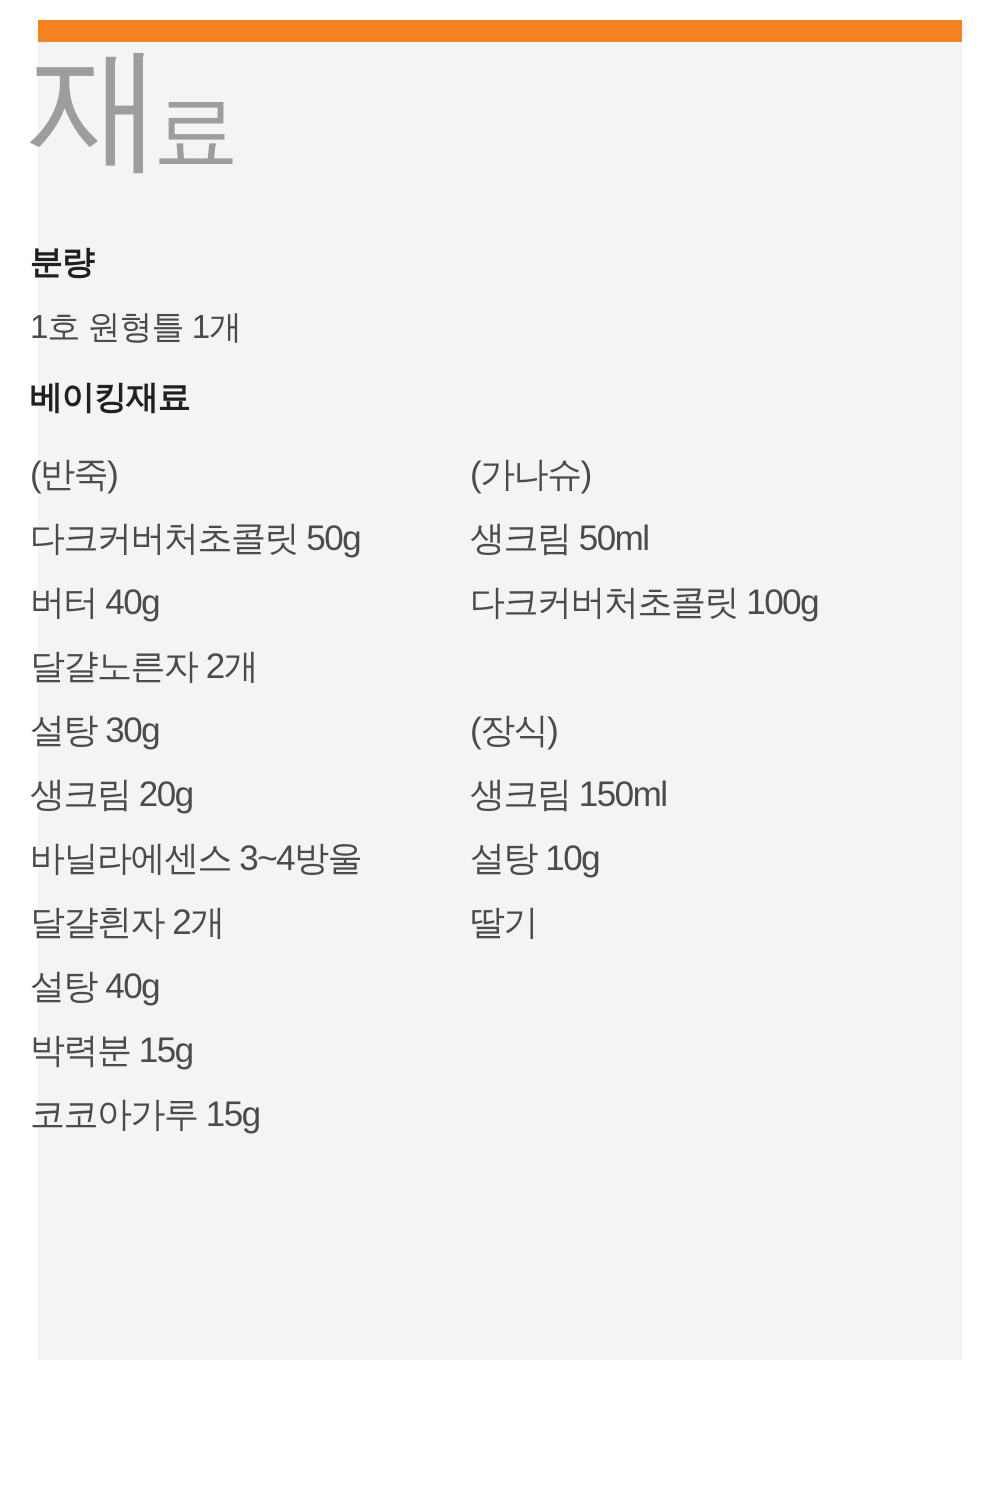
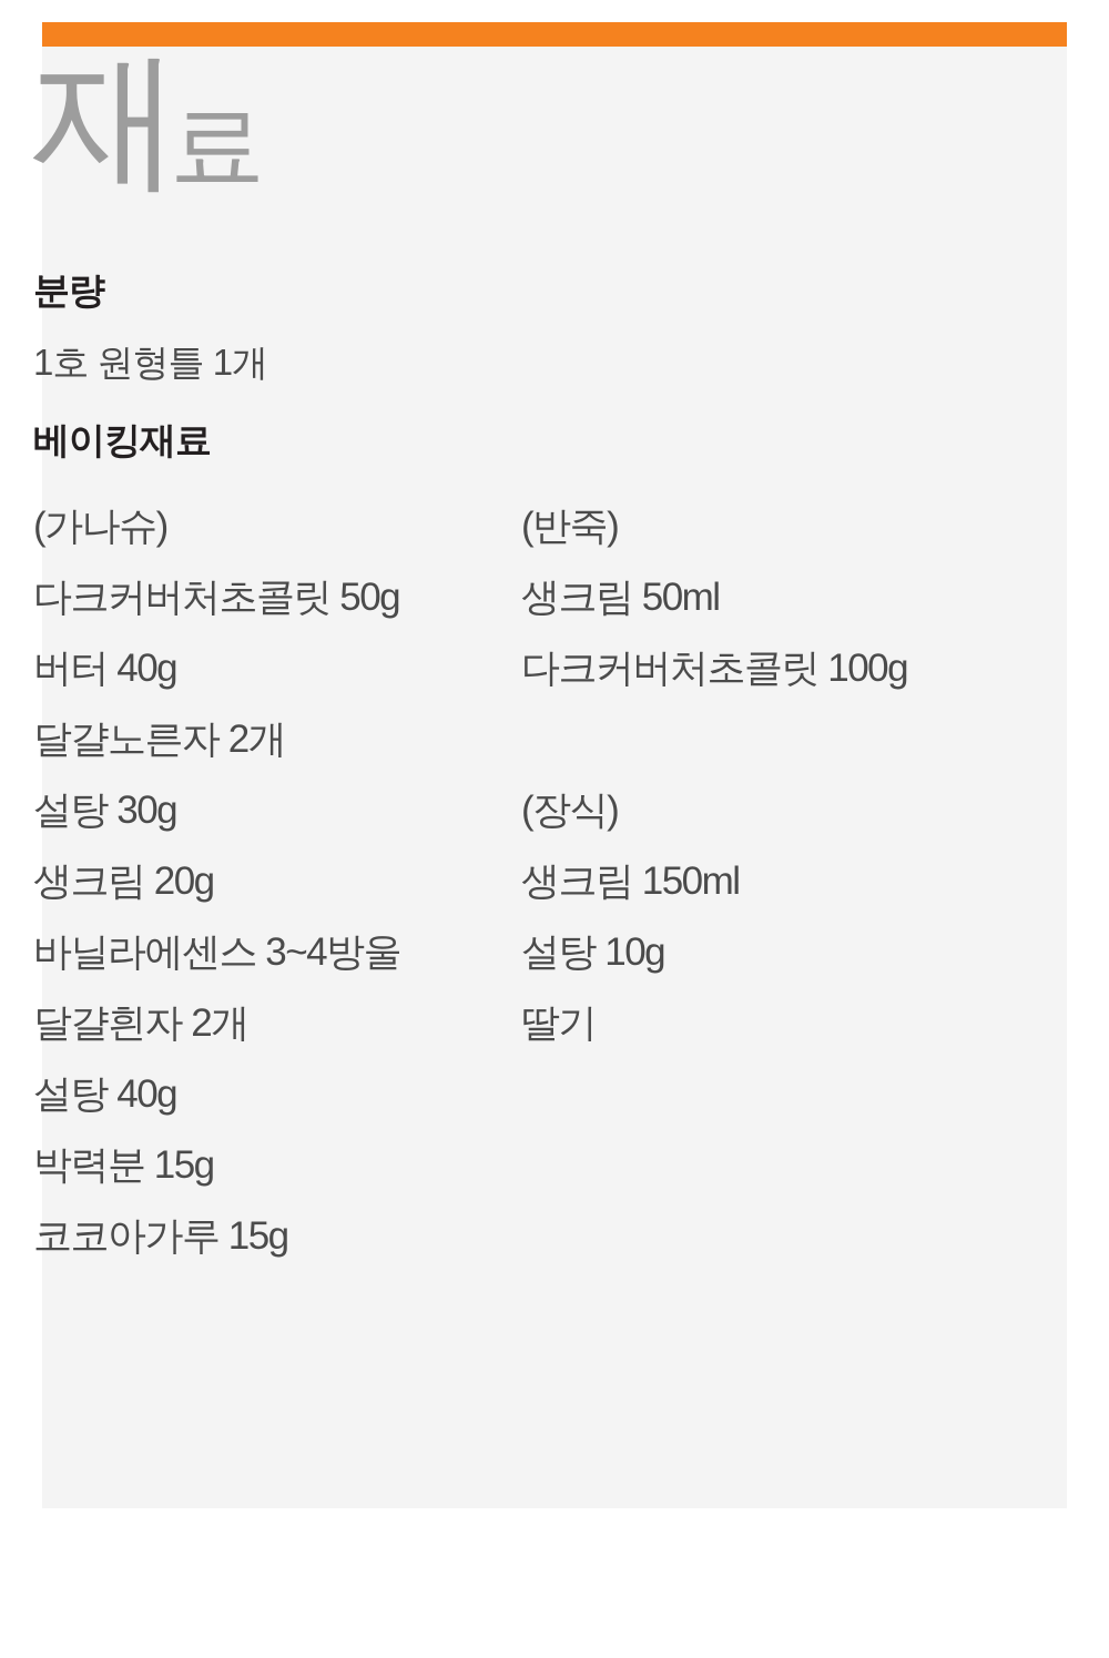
  재료
  분량
  1호 원형틀 1개
  베이킹재료
- (반죽)
+ (가나슈)
  다크커버처초콜릿 50g
  버터 40g
  달걀노른자 2개
  설탕 30g
  생크림 20g
  바닐라에센스 3~4방울
  달걀흰자 2개
  설탕 40g
  박력분 15g
  코코아가루 15g
- (가나슈)
+ (반죽)
  생크림 50ml
  다크커버처초콜릿 100g
  (장식)
  생크림 150ml
  설탕 10g
  딸기
